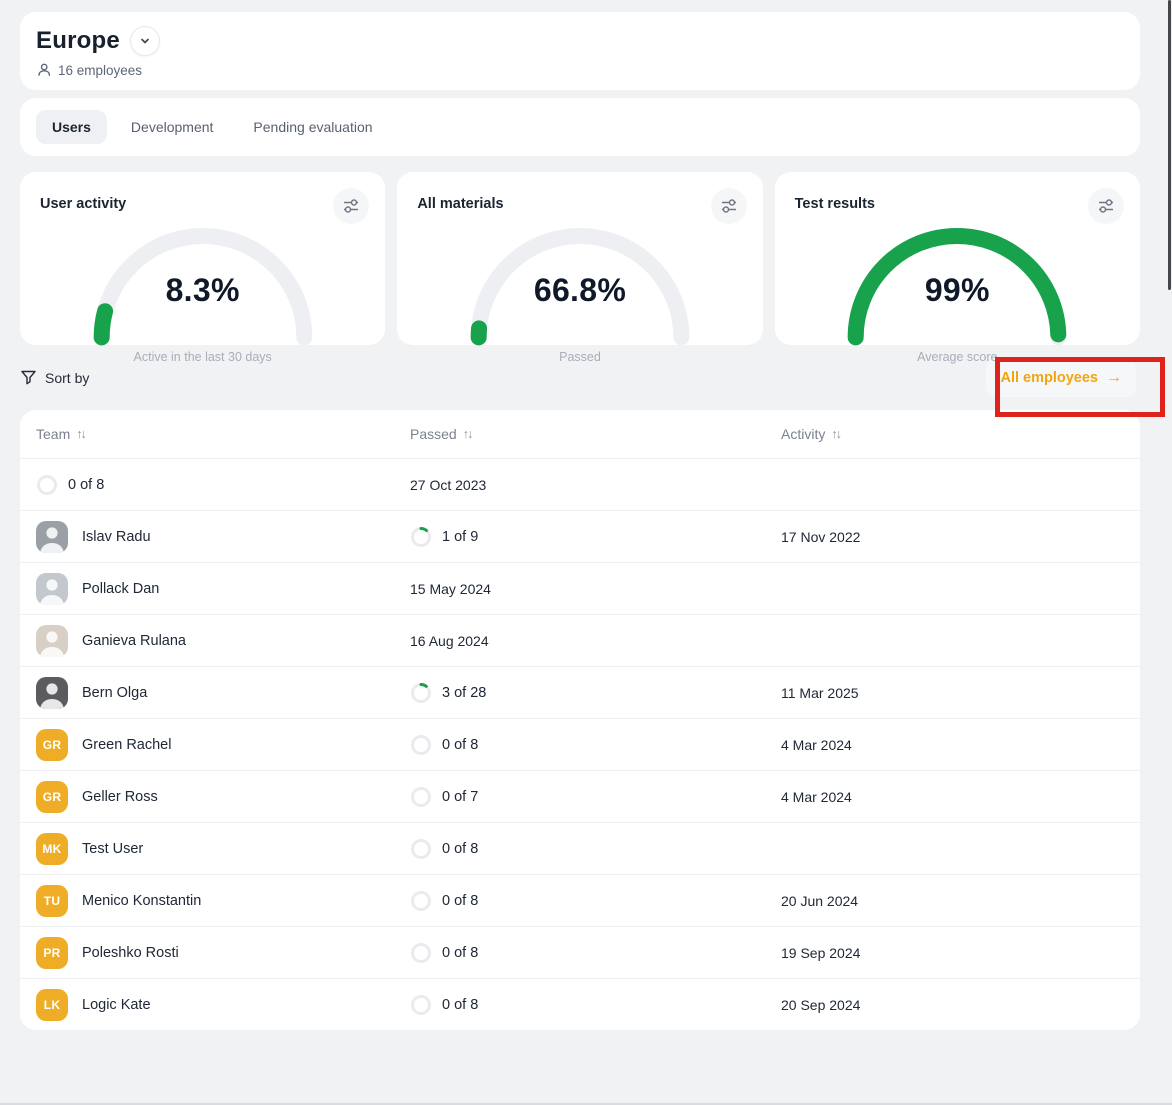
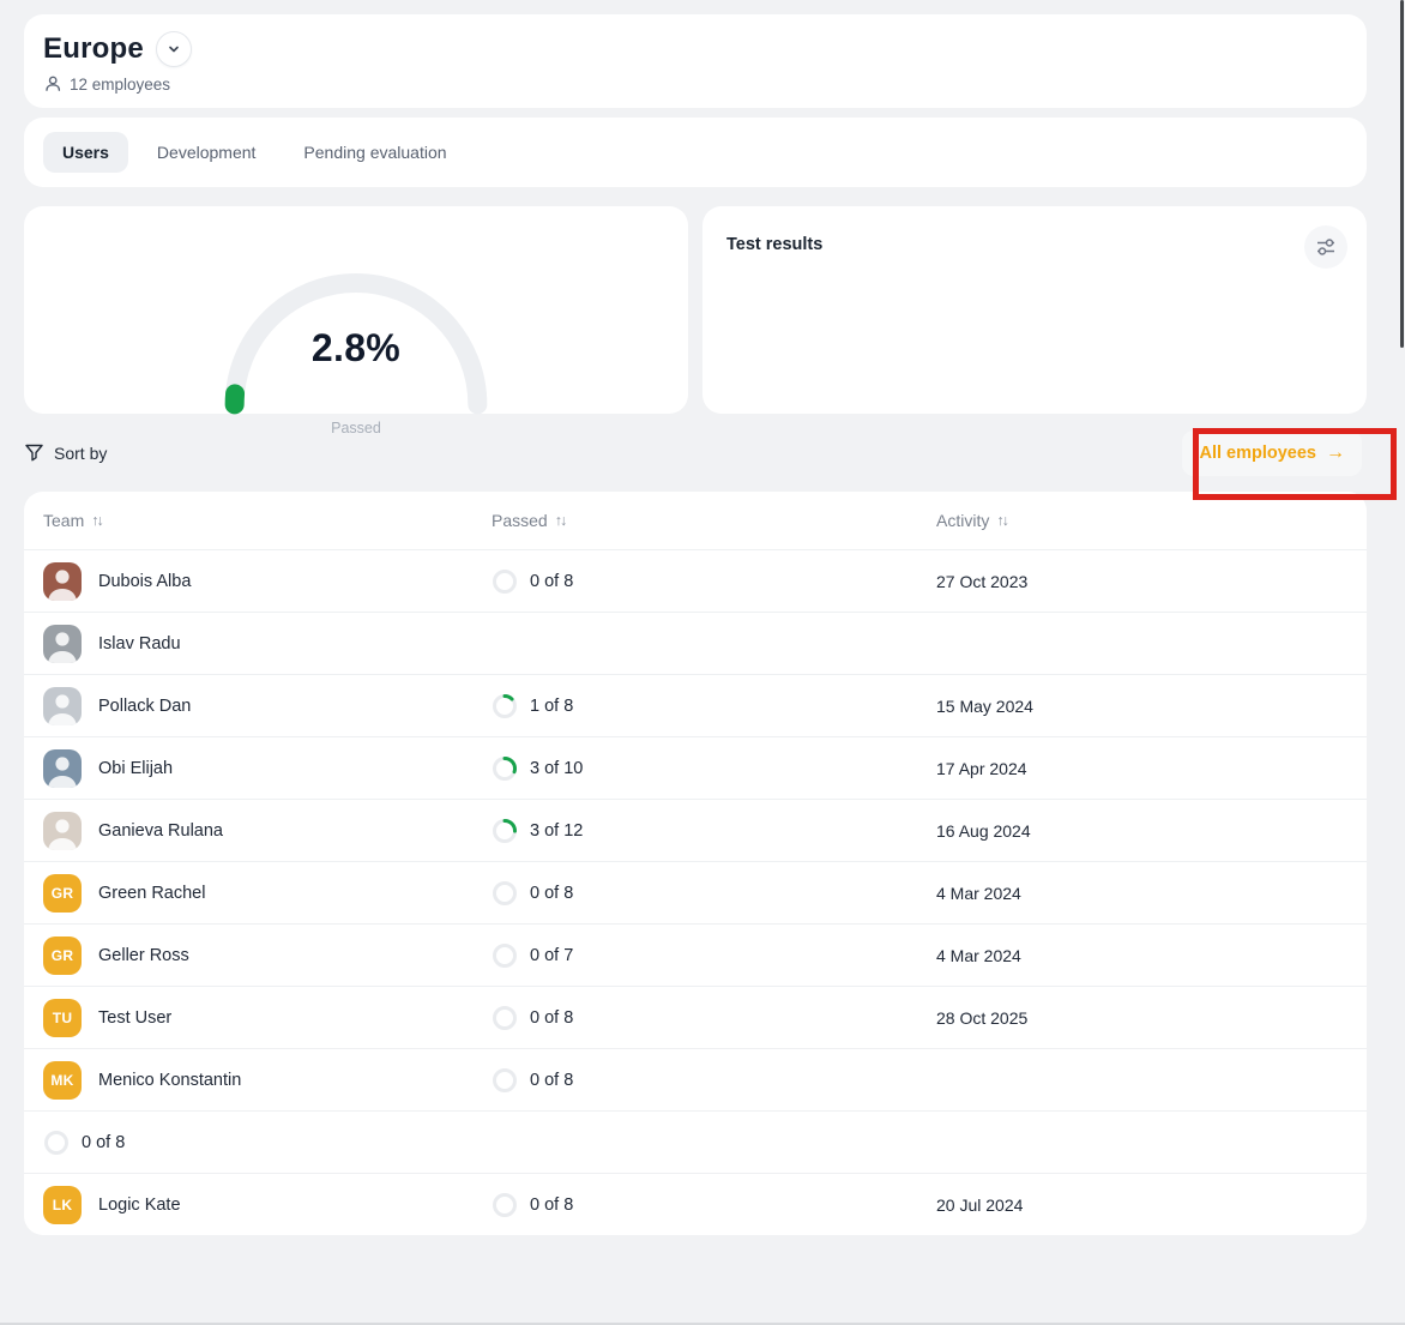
  Europe
- 16 employees
+ 12 employees
  Users
  Development
  Pending evaluation
- User activity
- 8.3%
- Active in the last 30 days
- All materials
- 66.8%
+ 2.8%
  Passed
  Test results
- 99%
- Average score
  Sort by
  All employees
  →
  Team
  ↑↓
  Passed
  ↑↓
  Activity
  ↑↓
+ Dubois Alba
  0 of 8
  27 Oct 2023
  Islav Radu
- 1 of 9
- 17 Nov 2022
  Pollack Dan
+ 1 of 8
  15 May 2024
+ Obi Elijah
+ 3 of 10
+ 17 Apr 2024
  Ganieva Rulana
+ 3 of 12
  16 Aug 2024
- Bern Olga
- 3 of 28
- 11 Mar 2025
  GR
  Green Rachel
  0 of 8
  4 Mar 2024
  GR
  Geller Ross
  0 of 7
  4 Mar 2024
- MK
+ TU
  Test User
  0 of 8
+ 28 Oct 2025
- TU
+ MK
  Menico Konstantin
  0 of 8
- 20 Jun 2024
- PR
- Poleshko Rosti
  0 of 8
- 19 Sep 2024
  LK
  Logic Kate
  0 of 8
- 20 Sep 2024
+ 20 Jul 2024
